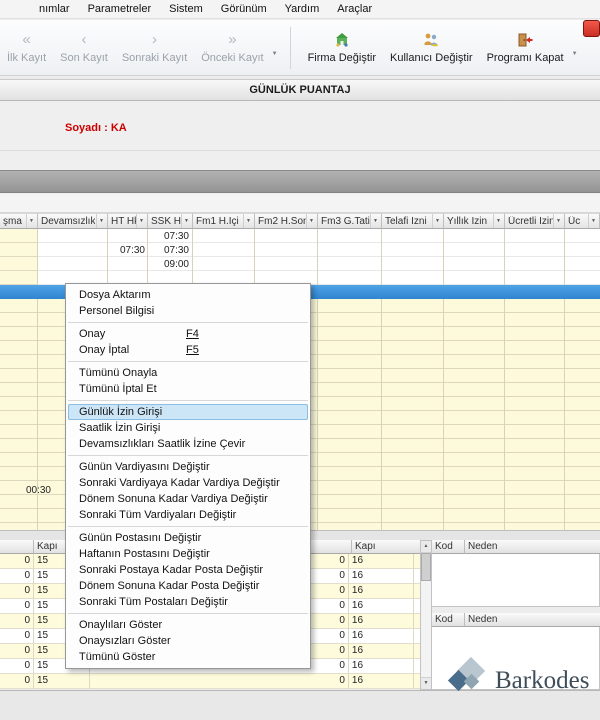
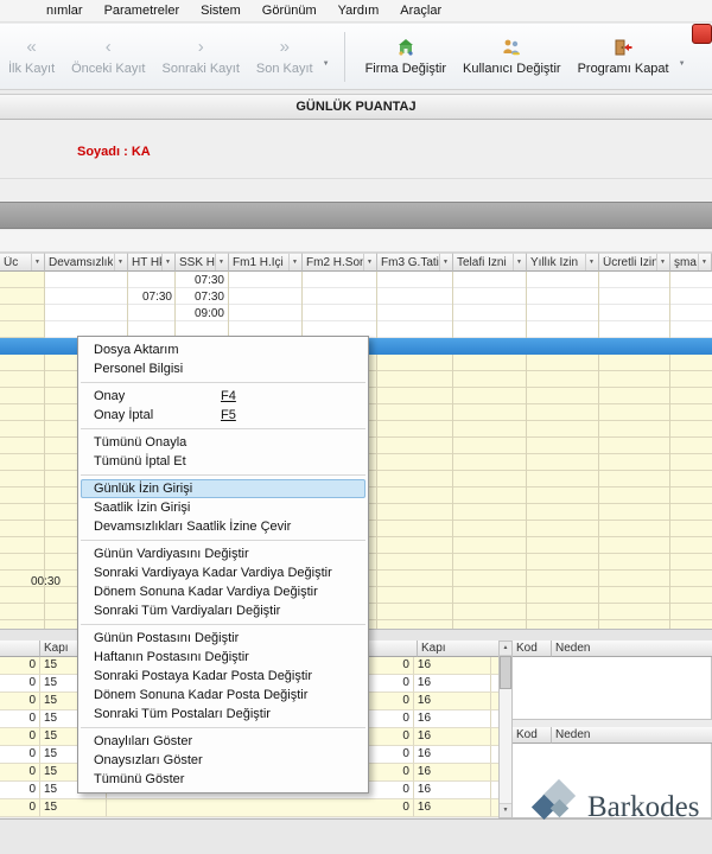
  nımlar
  Parametreler
  Sistem
  Görünüm
  Yardım
  Araçlar
  «
  İlk Kayıt
  ‹
- Son Kayıt
+ Önceki Kayıt
  ›
  Sonraki Kayıt
  »
- Önceki Kayıt
+ Son Kayıt
  Firma Değiştir
  Kullanıcı Değiştir
  Programı Kapat
  GÜNLÜK PUANTAJ
  Soyadı : KA
- şma
+ Üc
  Devamsızlık
  HT H
  SSK H
  Fm1 H.İçi
  Fm2 H.Son
  Fm3 G.Tati
  Telafi İzni
  Yıllık İzin
  Ücretli İzin
- Üc
+ şma
  07:30
  07:30
  07:30
  09:00
  00:30
  Kapı
  0
  15
  0
  15
  0
  15
  0
  15
  0
  15
  0
  15
  0
  15
  0
  15
  0
  15
  Kapı
  0
  16
  0
  16
  0
  16
  0
  16
  0
  16
  0
  16
  0
  16
  0
  16
  0
  16
  Kod
  Neden
  Kod
  Neden
  Barkodes
  Dosya Aktarım
  Personel Bilgisi
  Onay
  F4
  Onay İptal
  F5
  Tümünü Onayla
  Tümünü İptal Et
  Günlük İzin Girişi
  Saatlik İzin Girişi
  Devamsızlıkları Saatlik İzine Çevir
  Günün Vardiyasını Değiştir
  Sonraki Vardiyaya Kadar Vardiya Değiştir
  Dönem Sonuna Kadar Vardiya Değiştir
  Sonraki Tüm Vardiyaları Değiştir
  Günün Postasını Değiştir
  Haftanın Postasını Değiştir
  Sonraki Postaya Kadar Posta Değiştir
  Dönem Sonuna Kadar Posta Değiştir
  Sonraki Tüm Postaları Değiştir
  Onaylıları Göster
  Onaysızları Göster
  Tümünü Göster
